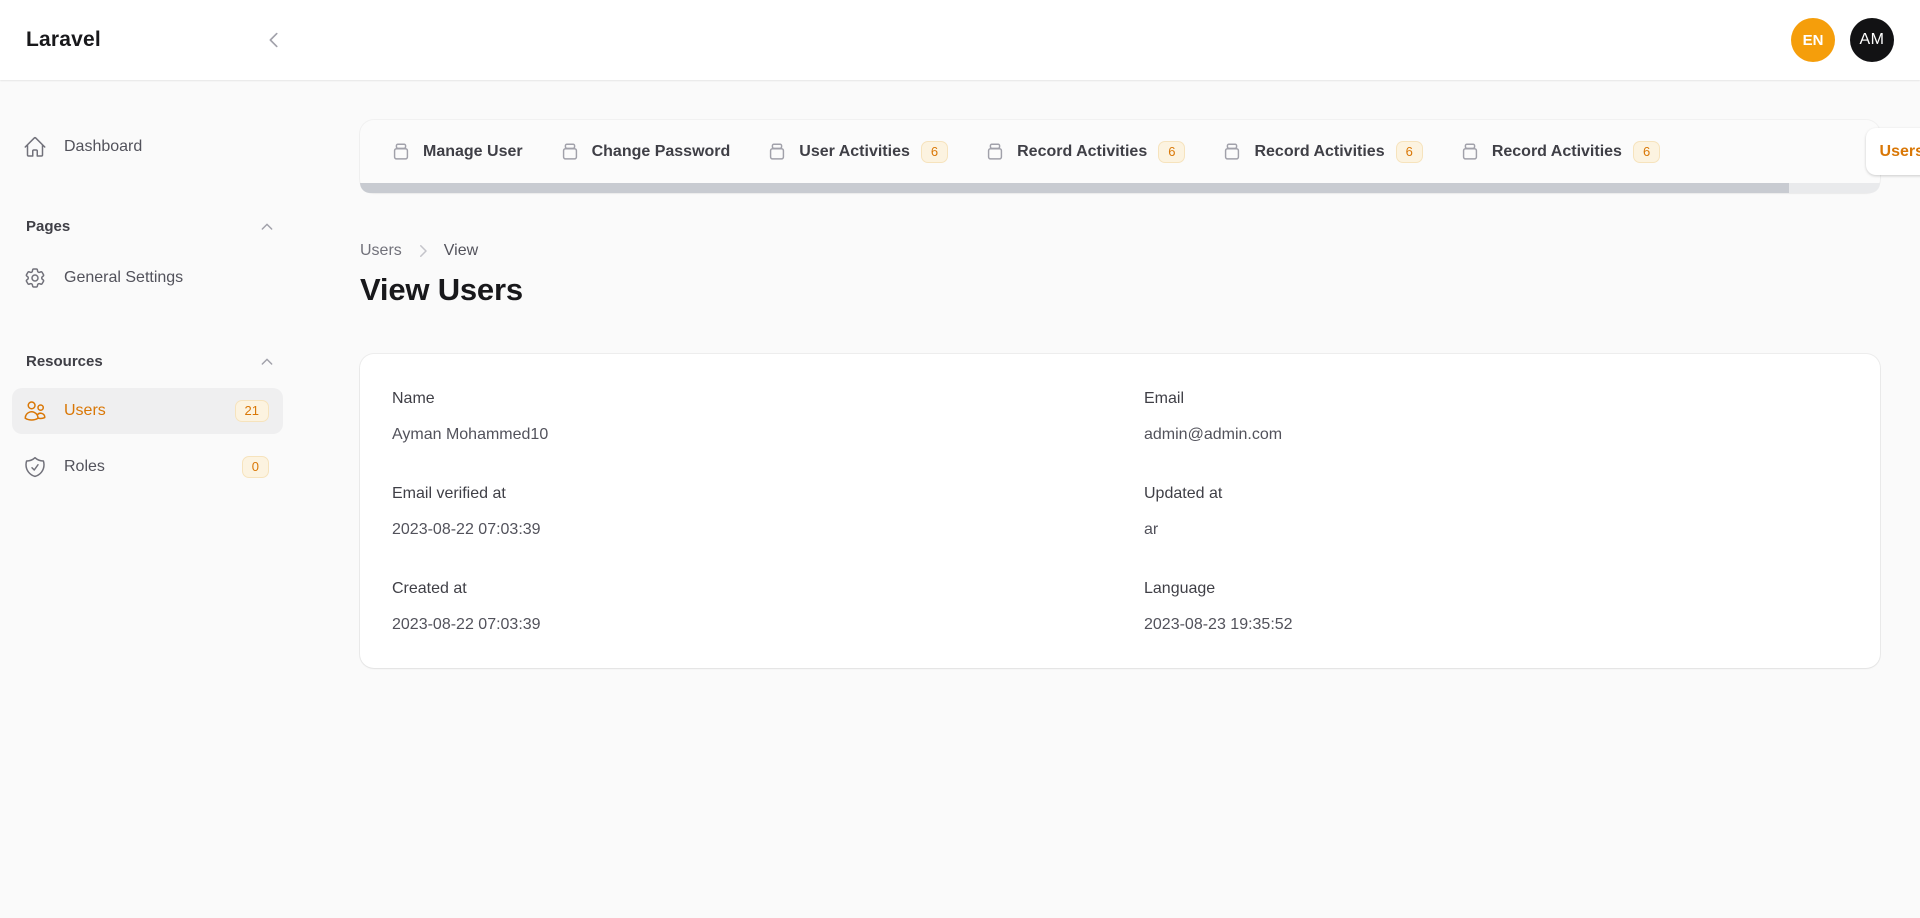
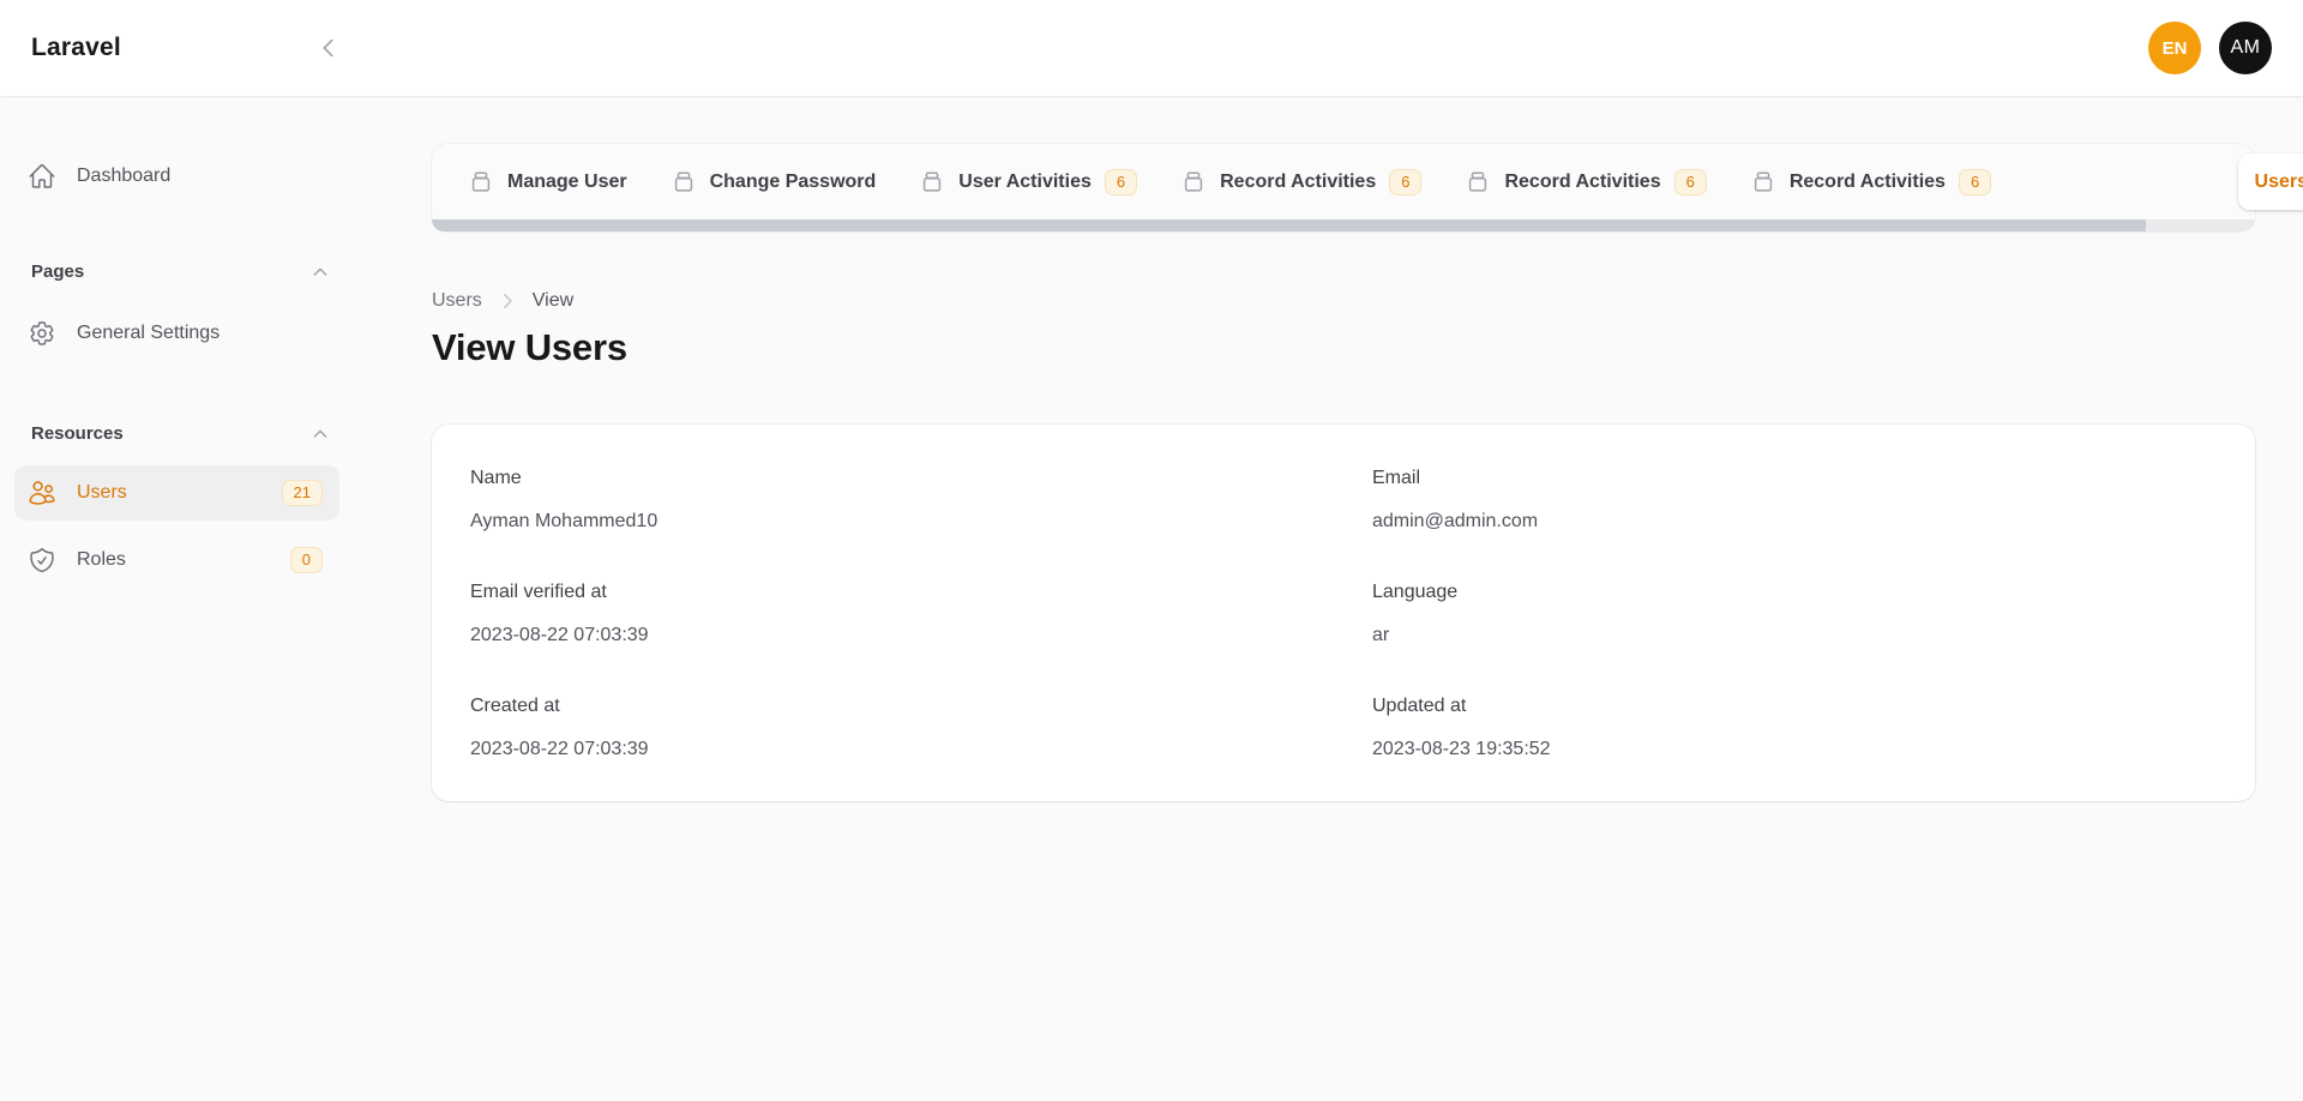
  Laravel
  EN
  AM
  Dashboard
  Pages
  General Settings
  Resources
  Users
  21
  Roles
  0
  Manage User
  Change Password
  User Activities
  6
  Record Activities
  6
  Record Activities
  6
  Record Activities
  6
  User
  Users
  View
  View Users
  Name
  Ayman Mohammed10
  Email
  admin@admin.com
  Email verified at
  2023-08-22 07:03:39
- Updated at
+ Language
  ar
  Created at
  2023-08-22 07:03:39
- Language
+ Updated at
  2023-08-23 19:35:52
